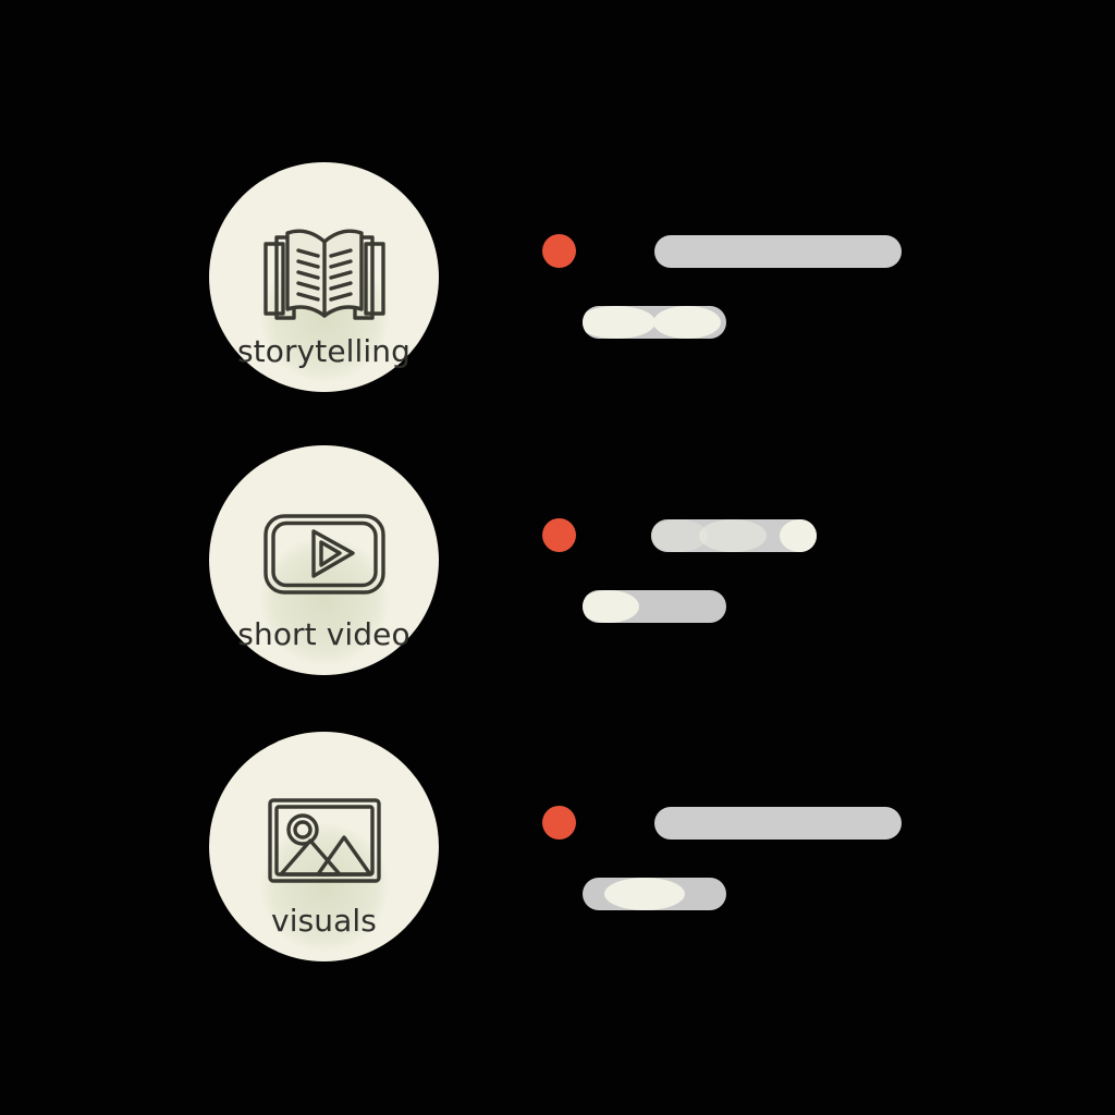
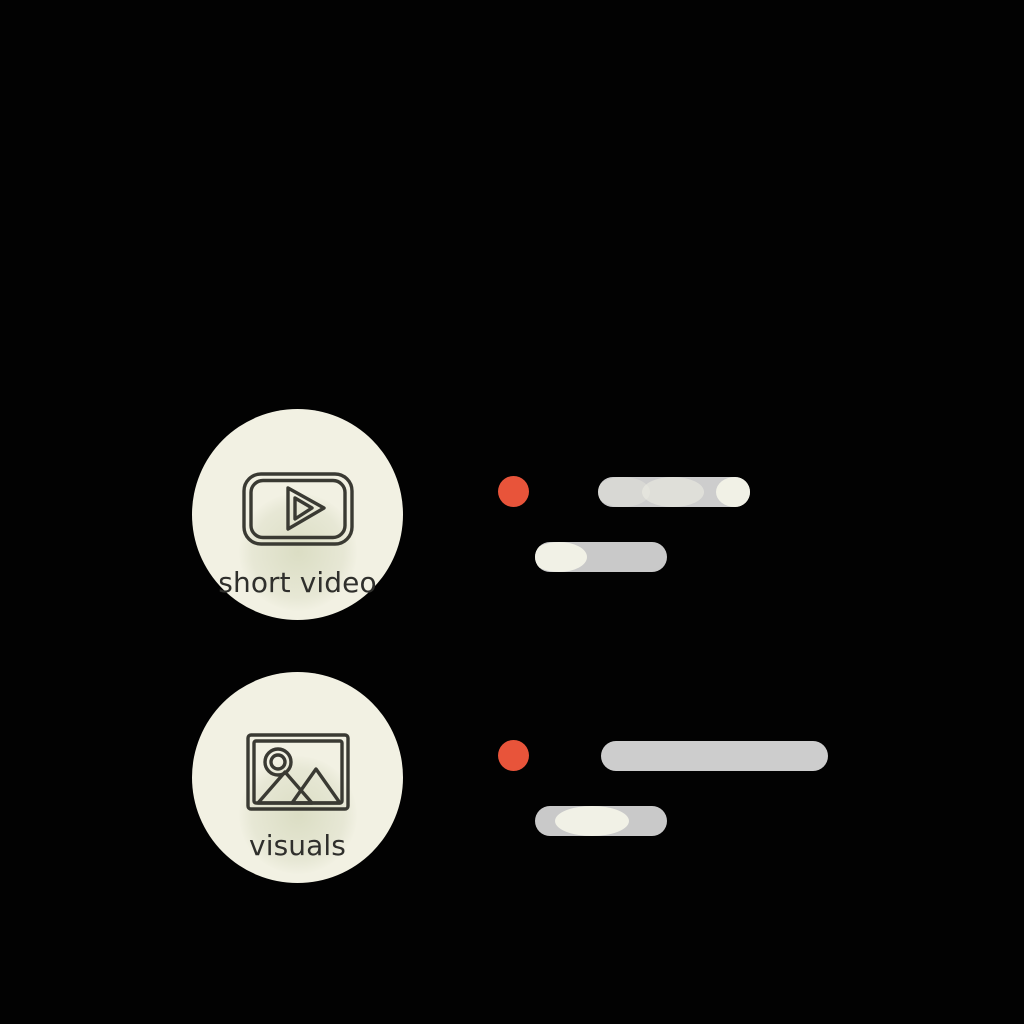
- storytelling
  short video
  visuals
